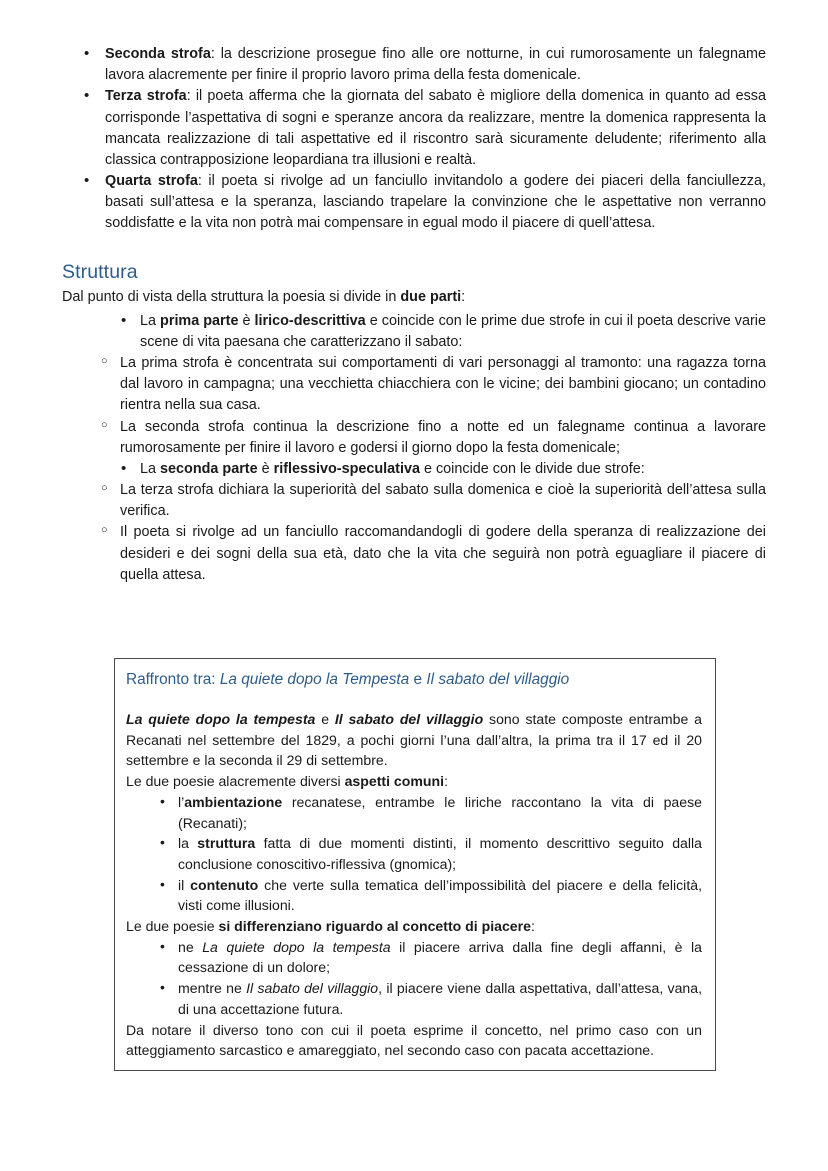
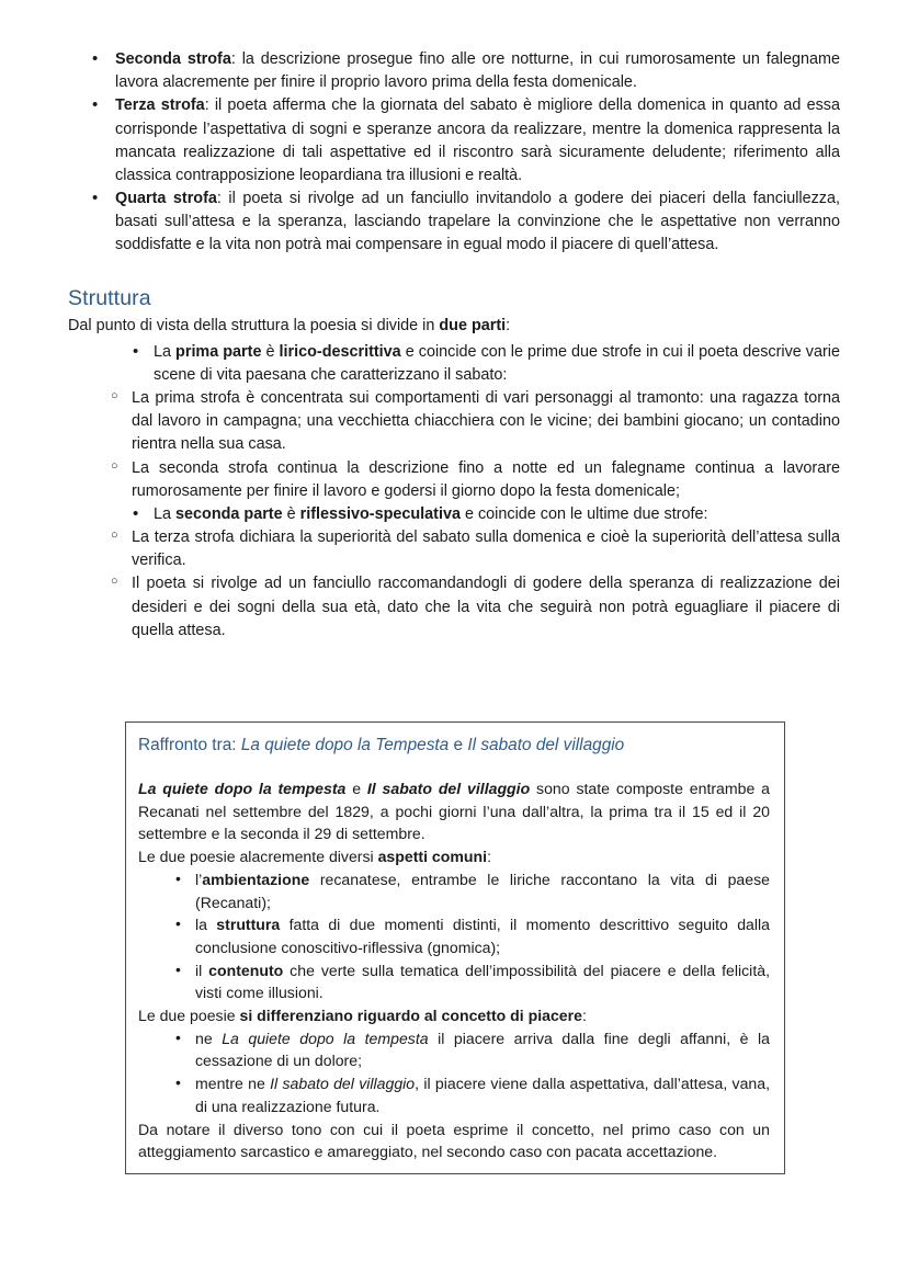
  Seconda strofa: la descrizione prosegue fino alle ore notturne, in cui rumorosamente un falegname lavora alacremente per finire il proprio lavoro prima della festa domenicale.
  Terza strofa: il poeta afferma che la giornata del sabato è migliore della domenica in quanto ad essa corrisponde l’aspettativa di sogni e speranze ancora da realizzare, mentre la domenica rappresenta la mancata realizzazione di tali aspettative ed il riscontro sarà sicuramente deludente; riferimento alla classica contrapposizione leopardiana tra illusioni e realtà.
  Quarta strofa: il poeta si rivolge ad un fanciullo invitandolo a godere dei piaceri della fanciullezza, basati sull’attesa e la speranza, lasciando trapelare la convinzione che le aspettative non verranno soddisfatte e la vita non potrà mai compensare in egual modo il piacere di quell’attesa.
  Struttura
  Dal punto di vista della struttura la poesia si divide in due parti:
  La prima parte è lirico-descrittiva e coincide con le prime due strofe in cui il poeta descrive varie scene di vita paesana che caratterizzano il sabato:
  La prima strofa è concentrata sui comportamenti di vari personaggi al tramonto: una ragazza torna dal lavoro in campagna; una vecchietta chiacchiera con le vicine; dei bambini giocano; un contadino rientra nella sua casa.
  La seconda strofa continua la descrizione fino a notte ed un falegname continua a lavorare rumorosamente per finire il lavoro e godersi il giorno dopo la festa domenicale;
- La seconda parte è riflessivo-speculativa e coincide con le divide due strofe:
+ La seconda parte è riflessivo-speculativa e coincide con le ultime due strofe:
  La terza strofa dichiara la superiorità del sabato sulla domenica e cioè la superiorità dell’attesa sulla verifica.
  Il poeta si rivolge ad un fanciullo raccomandandogli di godere della speranza di realizzazione dei desideri e dei sogni della sua età, dato che la vita che seguirà non potrà eguagliare il piacere di quella attesa.
  Raffronto tra: La quiete dopo la Tempesta e Il sabato del villaggio
- La quiete dopo la tempesta e Il sabato del villaggio sono state composte entrambe a Recanati nel settembre del 1829, a pochi giorni l’una dall’altra, la prima tra il 17 ed il 20 settembre e la seconda il 29 di settembre.
+ La quiete dopo la tempesta e Il sabato del villaggio sono state composte entrambe a Recanati nel settembre del 1829, a pochi giorni l’una dall’altra, la prima tra il 15 ed il 20 settembre e la seconda il 29 di settembre.
  Le due poesie alacremente diversi aspetti comuni:
  l’ambientazione recanatese, entrambe le liriche raccontano la vita di paese (Recanati);
  la struttura fatta di due momenti distinti, il momento descrittivo seguito dalla conclusione conoscitivo-riflessiva (gnomica);
  il contenuto che verte sulla tematica dell’impossibilità del piacere e della felicità, visti come illusioni.
  Le due poesie si differenziano riguardo al concetto di piacere:
  ne La quiete dopo la tempesta il piacere arriva dalla fine degli affanni, è la cessazione di un dolore;
- mentre ne Il sabato del villaggio, il piacere viene dalla aspettativa, dall’attesa, vana, di una accettazione futura.
+ mentre ne Il sabato del villaggio, il piacere viene dalla aspettativa, dall’attesa, vana, di una realizzazione futura.
  Da notare il diverso tono con cui il poeta esprime il concetto, nel primo caso con un atteggiamento sarcastico e amareggiato, nel secondo caso con pacata accettazione.
